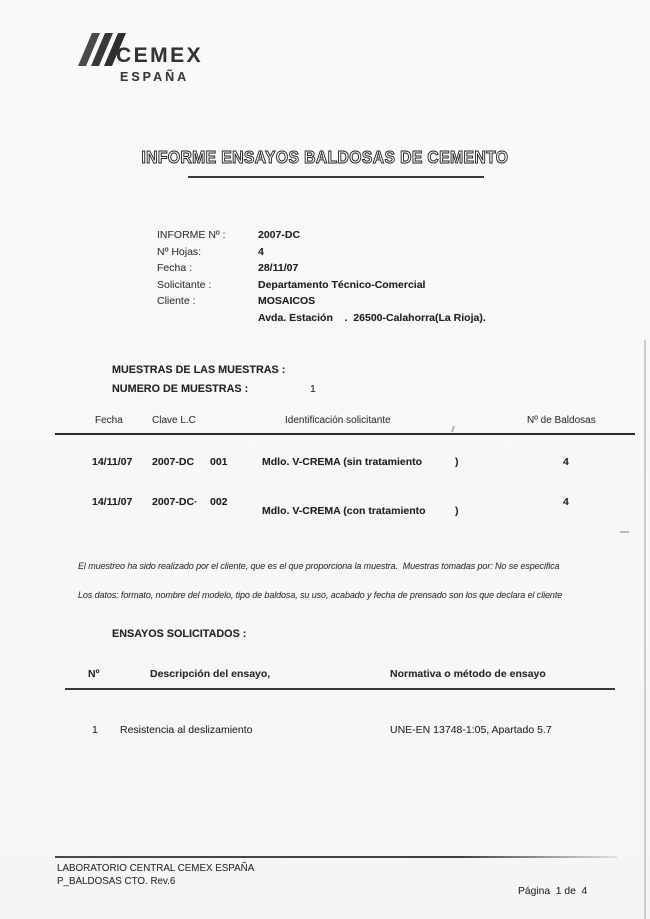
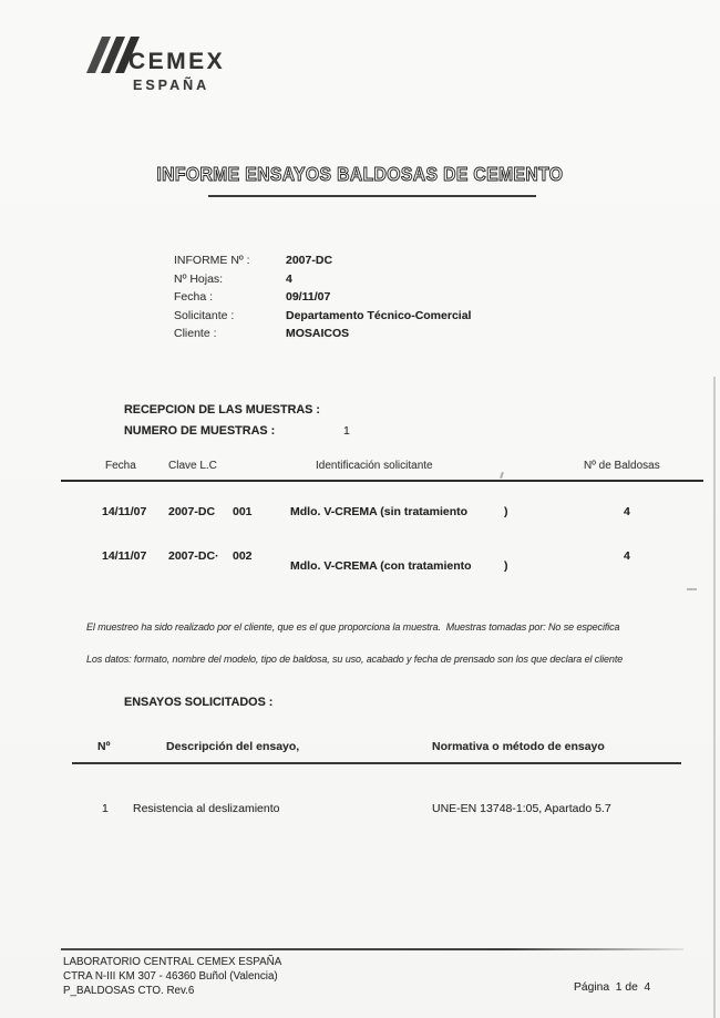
  CEMEX
  ESPAÑA
  INFORME ENSAYOS BALDOSAS DE CEMENTO
  INFORME Nº :
  2007-DC
  Nº Hojas:
  4
  Fecha :
- 28/11/07
+ 09/11/07
  Solicitante :
  Departamento Técnico-Comercial
  Cliente :
  MOSAICOS
- Avda. Estación . 26500-Calahorra(La Rioja).
- MUESTRAS DE LAS MUESTRAS :
+ RECEPCION DE LAS MUESTRAS :
  NUMERO DE MUESTRAS :
  1
  Fecha
  Clave L.C
  Identificación solicitante
  Nº de Baldosas
  14/11/07
  2007-DC
  001
  Mdlo. V-CREMA (sin tratamiento
  )
  4
  14/11/07
  2007-DC·
  002
  Mdlo. V-CREMA (con tratamiento
  )
  4
  El muestreo ha sido realizado por el cliente, que es el que proporciona la muestra. Muestras tomadas por: No se especifica
  Los datos: formato, nombre del modelo, tipo de baldosa, su uso, acabado y fecha de prensado son los que declara el cliente
  ENSAYOS SOLICITADOS :
  Nº
  Descripción del ensayo,
  Normativa o método de ensayo
  1
  Resistencia al deslizamiento
  UNE-EN 13748-1:05, Apartado 5.7
  LABORATORIO CENTRAL CEMEX ESPAÑA
+ CTRA N-III KM 307 - 46360 Buñol (Valencia)
  P_BALDOSAS CTO. Rev.6
  Página 1 de 4
